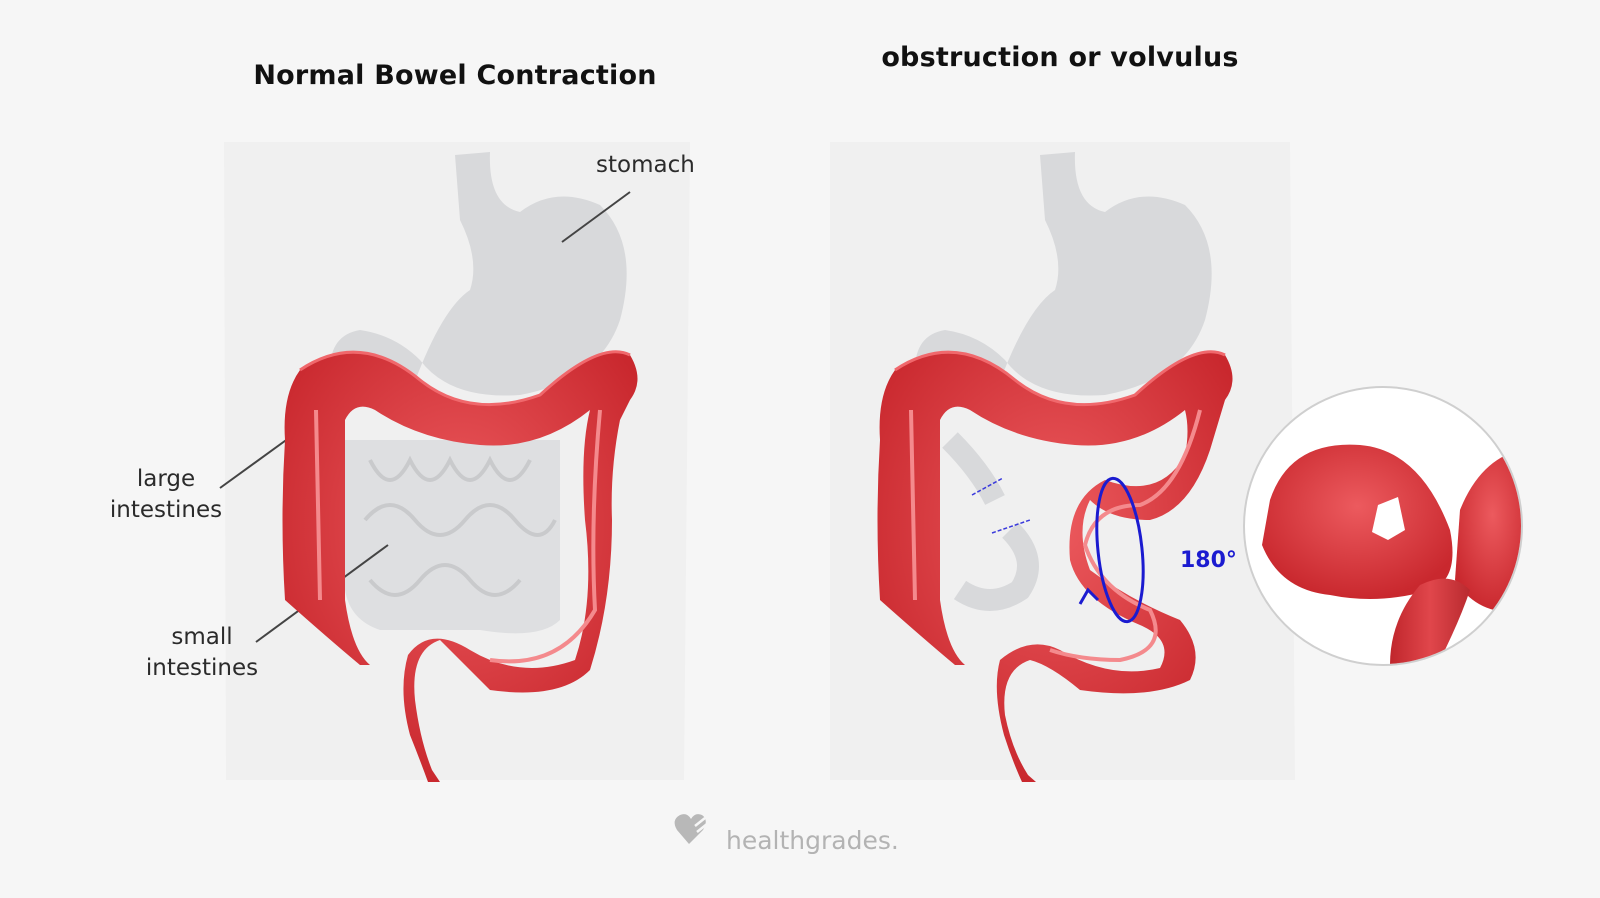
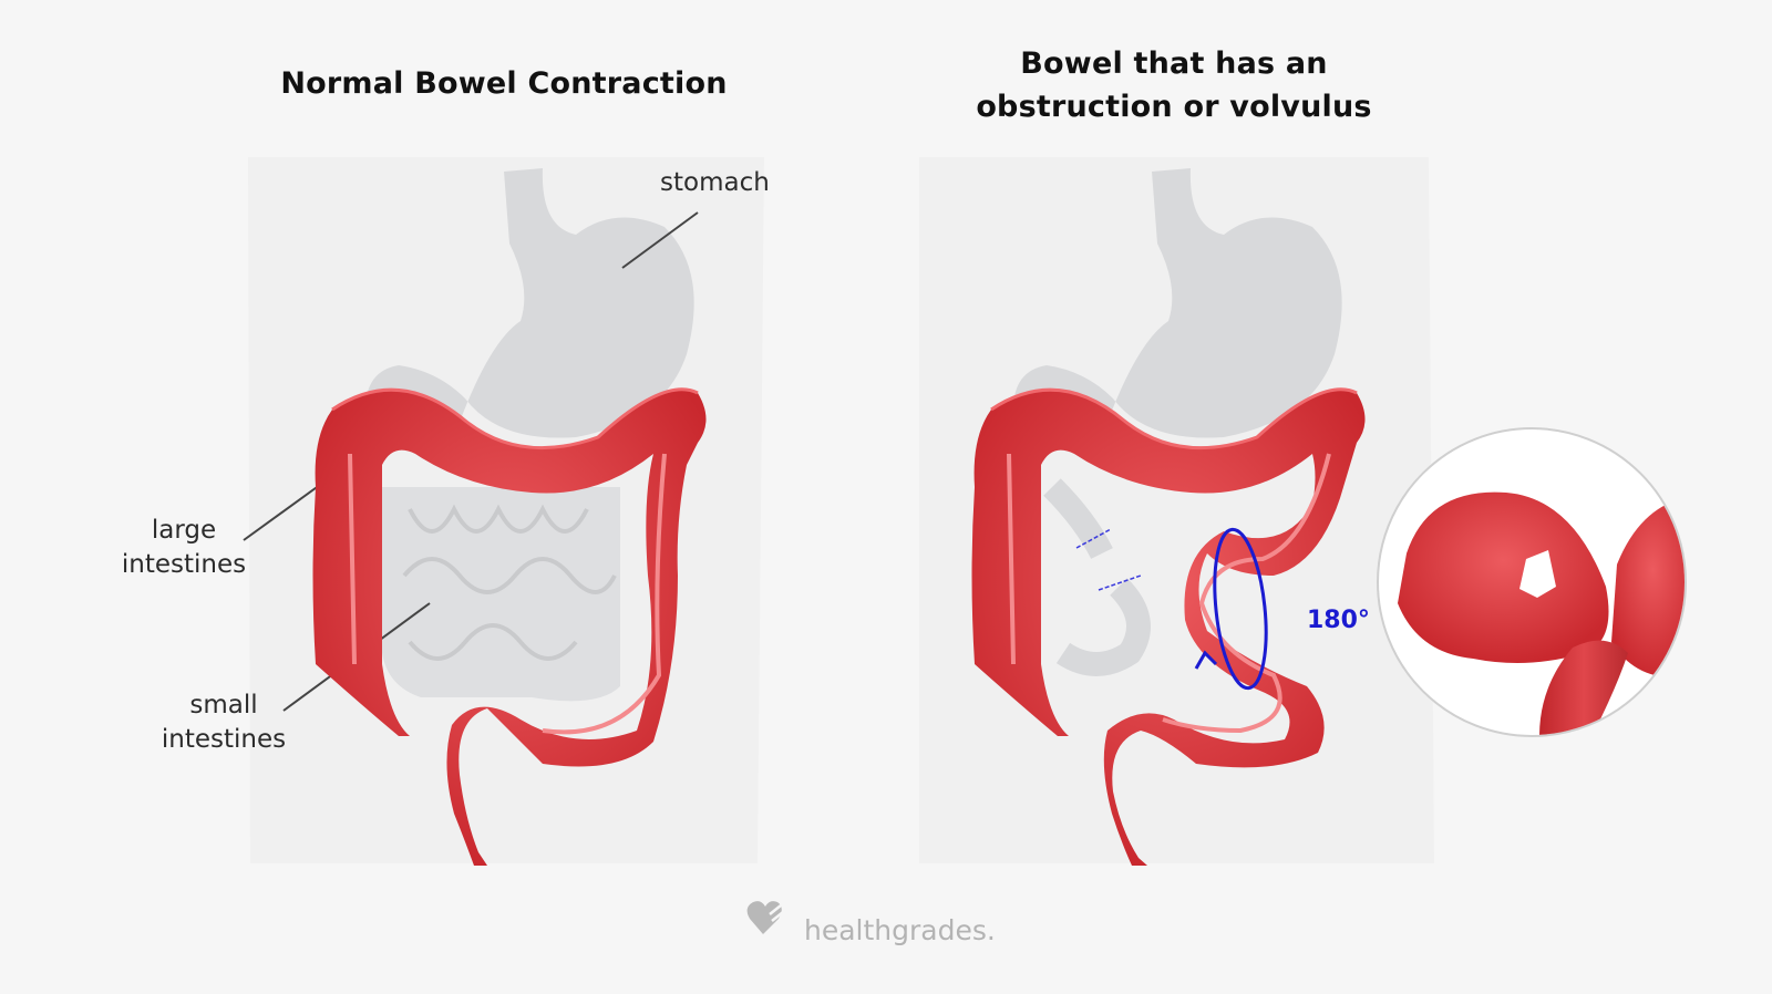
  Normal Bowel Contraction
+ Bowel that has an
  obstruction or volvulus
  stomach
  large
  intestines
  small
  intestines
  180°
  healthgrades.
